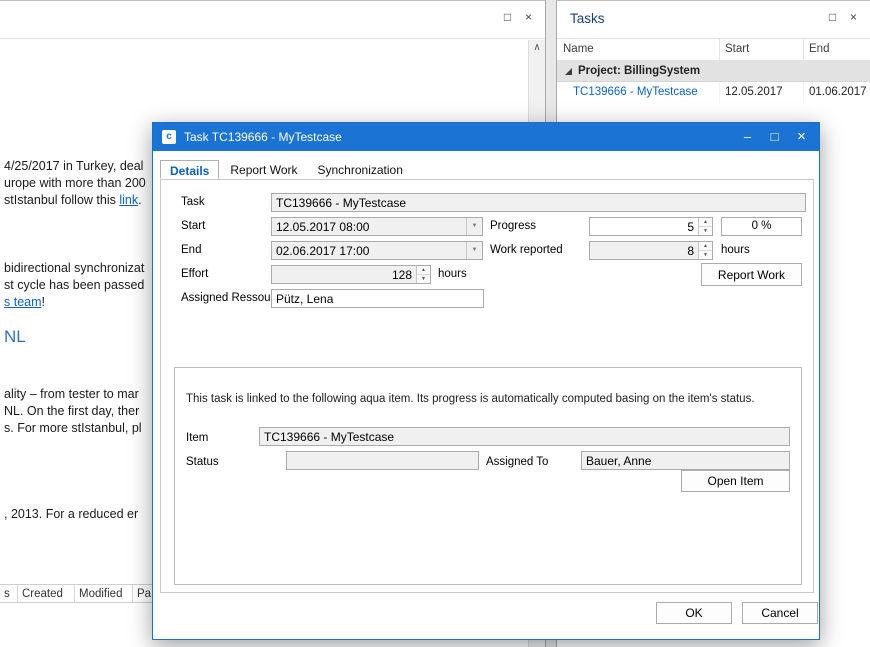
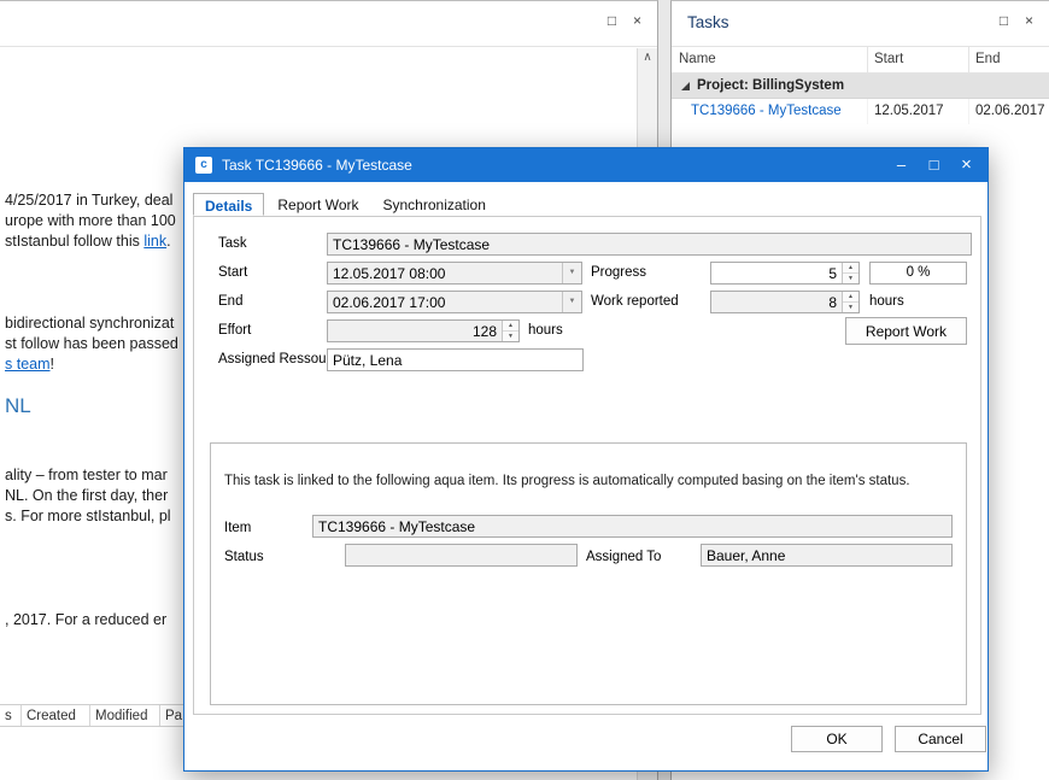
  □
  ×
  4/25/2017 in Turkey, deal
- urope with more than 200
+ urope with more than 100
  stIstanbul follow this link.
  bidirectional synchronizat
- st cycle has been passed
+ st follow has been passed
  s team!
  NL
  ality – from tester to mar
  NL. On the first day, ther
  s. For more stIstanbul, pl
- , 2013. For a reduced er
+ , 2017. For a reduced er
  s
  Created
  Modified
  Pa
  ∧
  Tasks
  □
  ×
  Name
  Start
  End
  Project: BillingSystem
  TC139666 - MyTestcase
  12.05.2017
- 01.06.2017
+ 02.06.2017
  c
  Task TC139666 - MyTestcase
  –
  □
  ×
  Details
  Report Work
  Synchronization
  Task
  TC139666 - MyTestcase
  Start
  12.05.2017 08:00
  Progress
  5
  0 %
  End
  02.06.2017 17:00
  Work reported
  8
  hours
  Effort
  128
  hours
  Report Work
  Assigned Ressou
  Pütz, Lena
  This task is linked to the following aqua item. Its progress is automatically computed basing on the item's status.
  Item
  TC139666 - MyTestcase
  Status
  Assigned To
  Bauer, Anne
- Open Item
  OK
  Cancel
